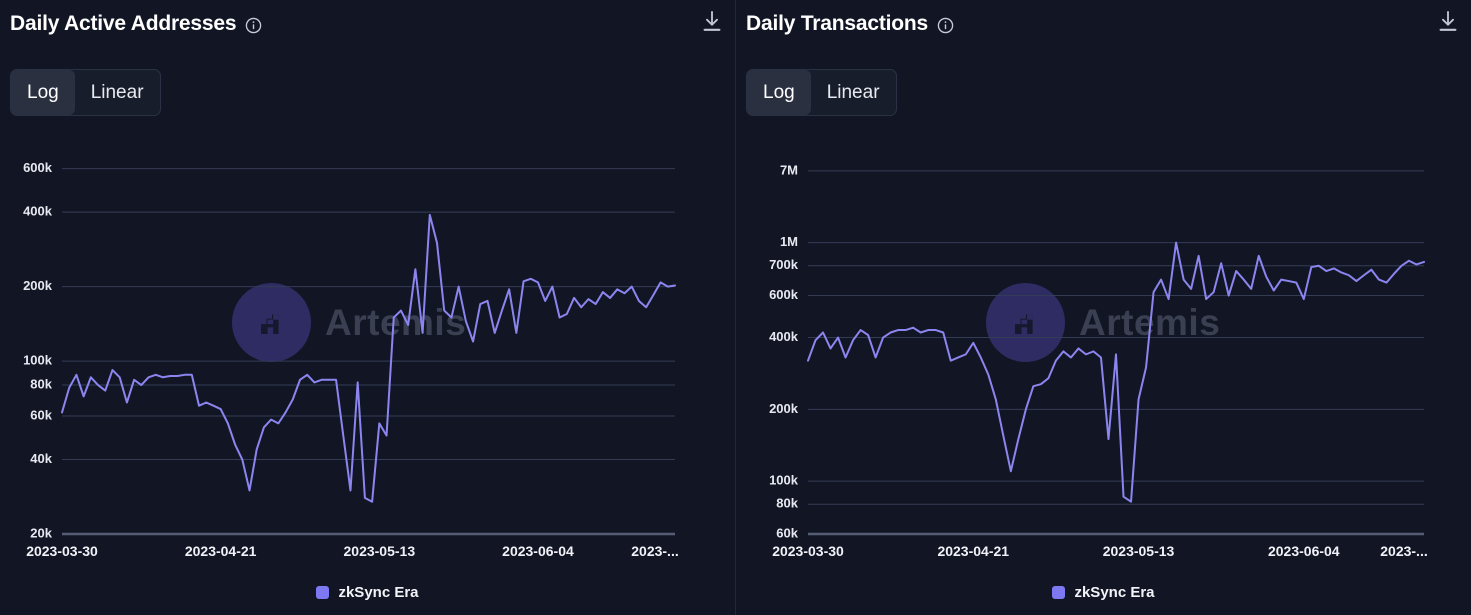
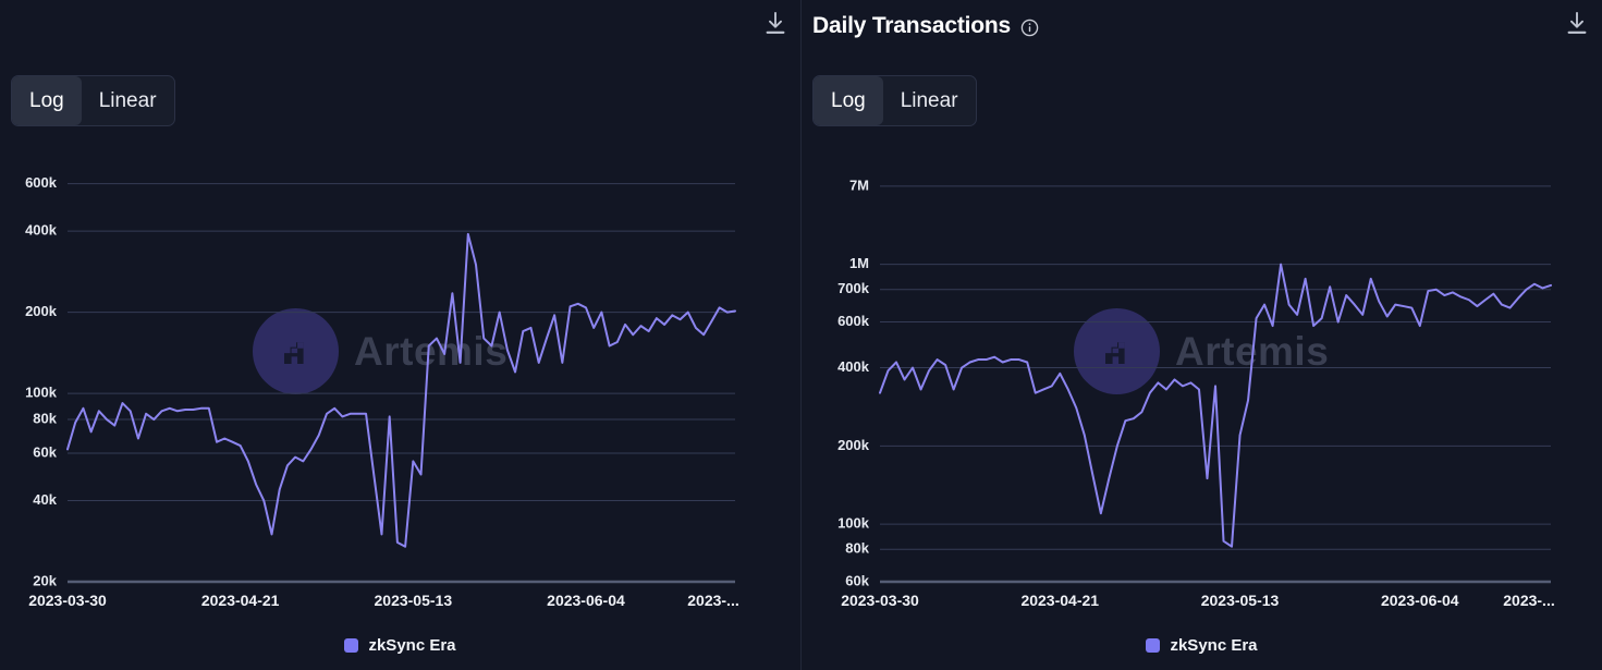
- Daily Active Addresses
  Log
  Linear
  Artemis
  20k
  40k
  60k
  80k
  100k
  200k
  400k
  600k
  2023-03-30
  2023-04-21
  2023-05-13
  2023-06-04
  2023-...
  zkSync Era
  Daily Transactions
  Log
  Linear
  Artemis
  60k
  80k
  100k
  200k
  400k
  600k
  700k
  1M
  7M
  2023-03-30
  2023-04-21
  2023-05-13
  2023-06-04
  2023-...
  zkSync Era
